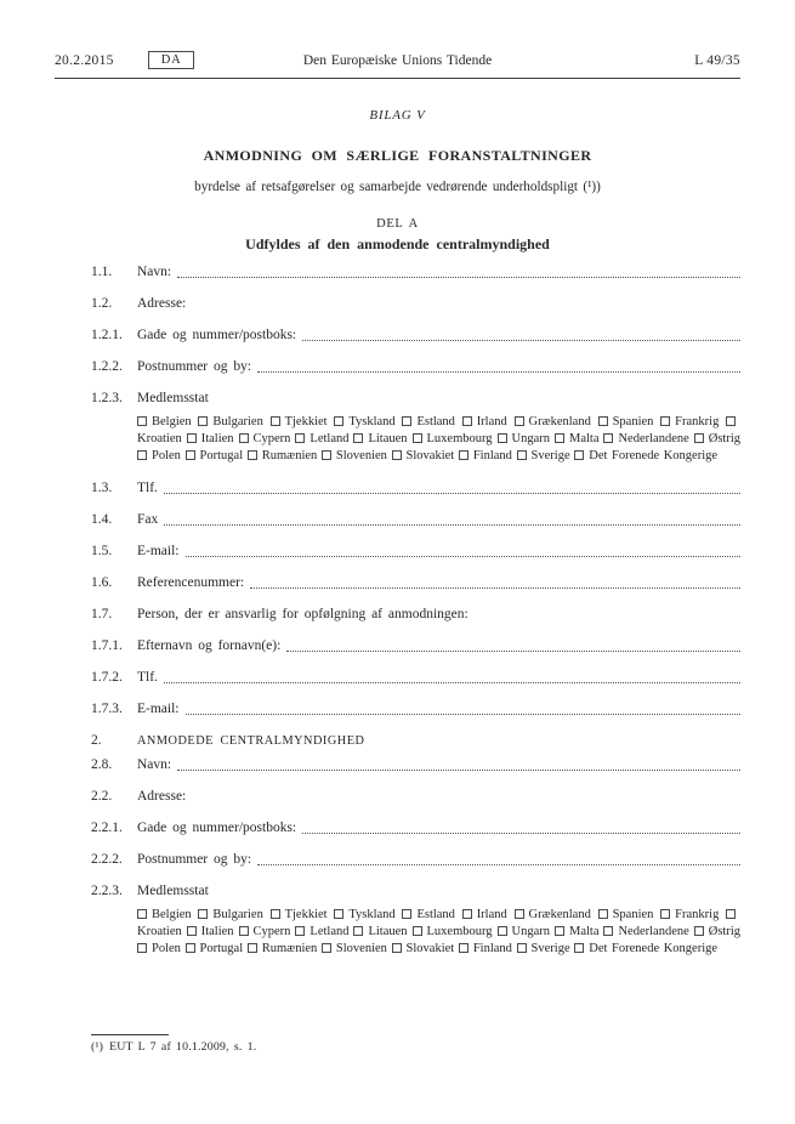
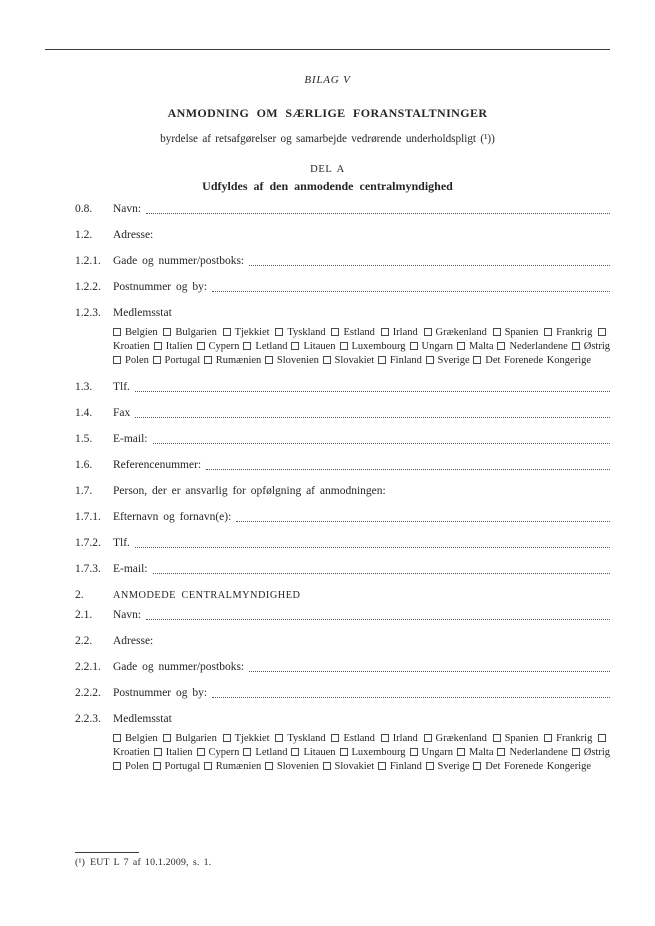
- 20.2.2015
- DA
- Den Europæiske Unions Tidende
- L 49/35
  BILAG V
  ANMODNING OM SÆRLIGE FORANSTALTNINGER
  byrdelse af retsafgørelser og samarbejde vedrørende underholdspligt (¹))
  DEL A
  Udfyldes af den anmodende centralmyndighed
- 1.1.
+ 0.8.
  Navn:
  1.2.
  Adresse:
  1.2.1.
  Gade og nummer/postboks:
  1.2.2.
  Postnummer og by:
  1.2.3.
  Medlemsstat
  Belgien Bulgarien Tjekkiet Tyskland Estland Irland Grækenland Spanien Frankrig Kroatien Italien Cypern Letland Litauen Luxembourg Ungarn Malta Nederlandene Østrig Polen Portugal Rumænien Slovenien Slovakiet Finland Sverige Det Forenede Kongerige
  1.3.
  Tlf.
  1.4.
  Fax
  1.5.
  E-mail:
  1.6.
  Referencenummer:
  1.7.
  Person, der er ansvarlig for opfølgning af anmodningen:
  1.7.1.
  Efternavn og fornavn(e):
  1.7.2.
  Tlf.
  1.7.3.
  E-mail:
  2.
  ANMODEDE CENTRALMYNDIGHED
- 2.8.
+ 2.1.
  Navn:
  2.2.
  Adresse:
  2.2.1.
  Gade og nummer/postboks:
  2.2.2.
  Postnummer og by:
  2.2.3.
  Medlemsstat
  Belgien Bulgarien Tjekkiet Tyskland Estland Irland Grækenland Spanien Frankrig Kroatien Italien Cypern Letland Litauen Luxembourg Ungarn Malta Nederlandene Østrig Polen Portugal Rumænien Slovenien Slovakiet Finland Sverige Det Forenede Kongerige
  (¹) EUT L 7 af 10.1.2009, s. 1.
